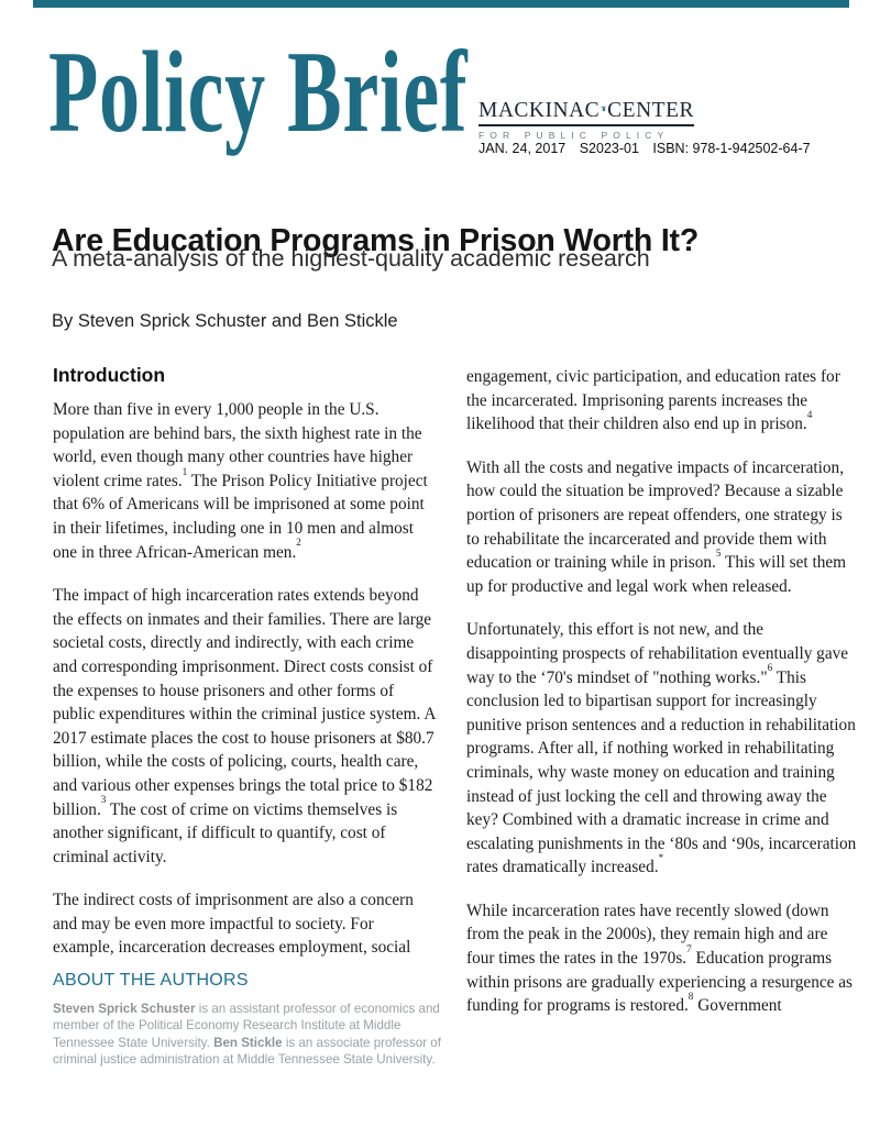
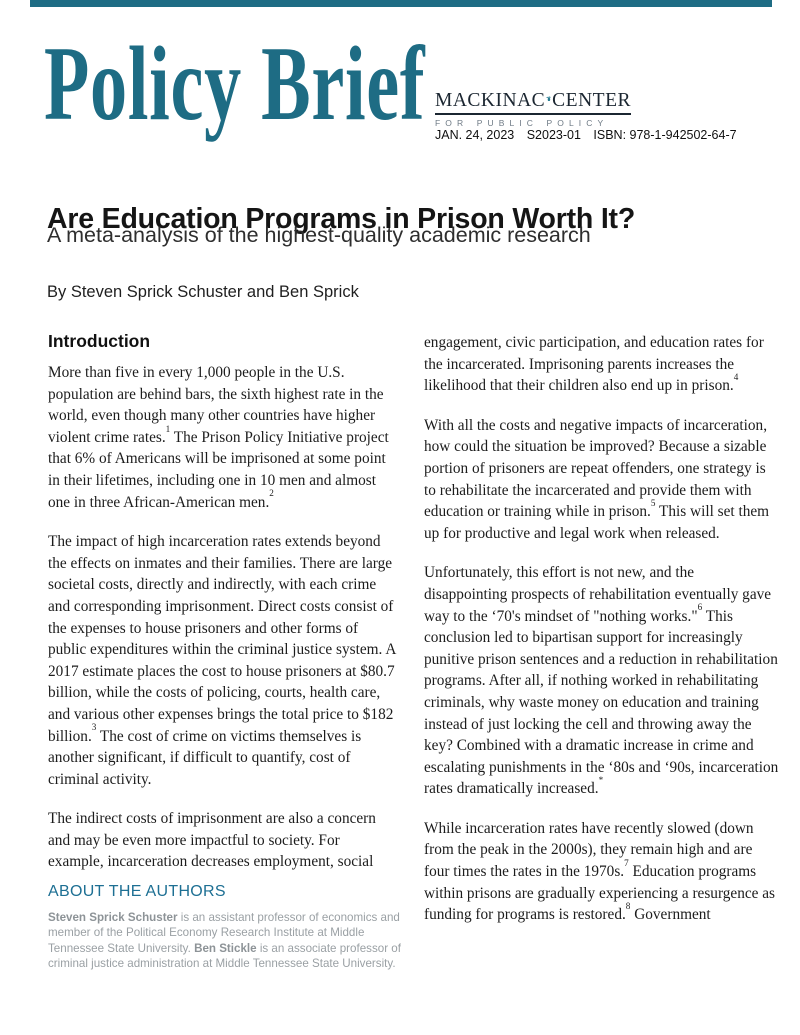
  Policy Brief
  MACKINAC
  CENTER
  FOR PUBLIC POLICY
- JAN. 24, 2017 S2023-01 ISBN: 978-1-942502-64-7
+ JAN. 24, 2023 S2023-01 ISBN: 978-1-942502-64-7
  Are Education Programs in Prison Worth It?
  A meta-analysis of the highest-quality academic research
- By Steven Sprick Schuster and Ben Stickle
+ By Steven Sprick Schuster and Ben Sprick
  Introduction
  More than five in every 1,000 people in the U.S. population are behind bars, the sixth highest rate in the world, even though many other countries have higher violent crime rates.1 The Prison Policy Initiative project that 6% of Americans will be imprisoned at some point in their lifetimes, including one in 10 men and almost one in three African-American men.2
  The impact of high incarceration rates extends beyond the effects on inmates and their families. There are large societal costs, directly and indirectly, with each crime and corresponding imprisonment. Direct costs consist of the expenses to house prisoners and other forms of public expenditures within the criminal justice system. A 2017 estimate places the cost to house prisoners at $80.7 billion, while the costs of policing, courts, health care, and various other expenses brings the total price to $182 billion.3 The cost of crime on victims themselves is another significant, if difficult to quantify, cost of criminal activity.
  The indirect costs of imprisonment are also a concern and may be even more impactful to society. For example, incarceration decreases employment, social
  engagement, civic participation, and education rates for the incarcerated. Imprisoning parents increases the likelihood that their children also end up in prison.4
  With all the costs and negative impacts of incarceration, how could the situation be improved? Because a sizable portion of prisoners are repeat offenders, one strategy is to rehabilitate the incarcerated and provide them with education or training while in prison.5 This will set them up for productive and legal work when released.
  Unfortunately, this effort is not new, and the disappointing prospects of rehabilitation eventually gave way to the ‘70's mindset of "nothing works."6 This conclusion led to bipartisan support for increasingly punitive prison sentences and a reduction in rehabilitation programs. After all, if nothing worked in rehabilitating criminals, why waste money on education and training instead of just locking the cell and throwing away the key? Combined with a dramatic increase in crime and escalating punishments in the ‘80s and ‘90s, incarceration rates dramatically increased.*
  While incarceration rates have recently slowed (down from the peak in the 2000s), they remain high and are four times the rates in the 1970s.7 Education programs within prisons are gradually experiencing a resurgence as funding for programs is restored.8 Government
  ABOUT THE AUTHORS
  Steven Sprick Schuster is an assistant professor of economics and member of the Political Economy Research Institute at Middle Tennessee State University. Ben Stickle is an associate professor of criminal justice administration at Middle Tennessee State University.
